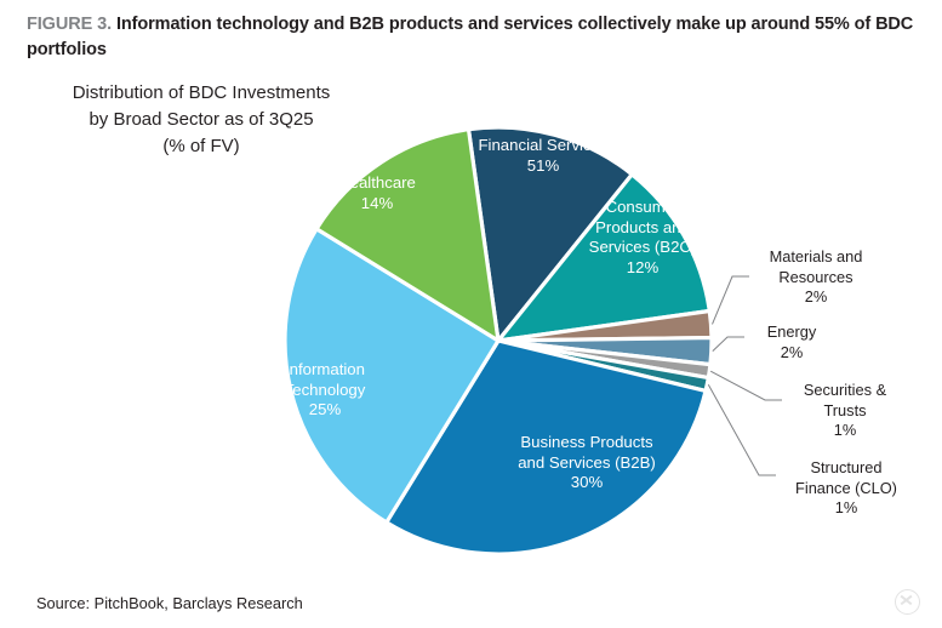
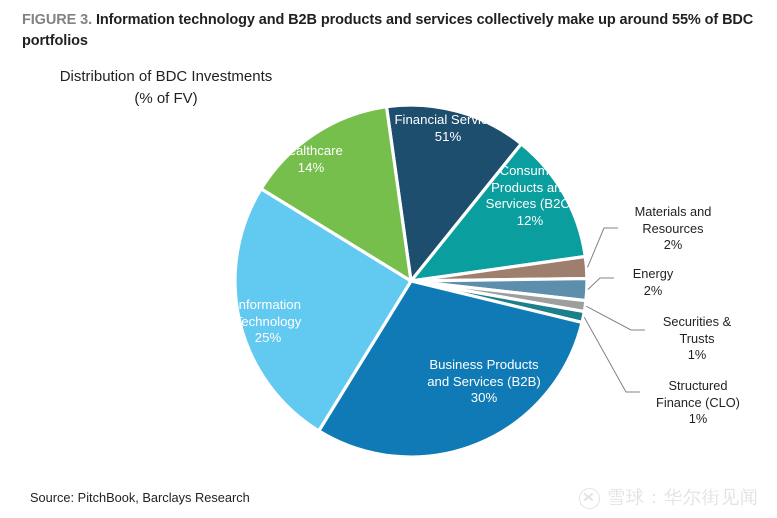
  FIGURE 3. Information technology and B2B products and services collectively make up around 55% of BDC portfolios
  Distribution of BDC Investments
- by Broad Sector as of 3Q25
  (% of FV)
  Financial Services
  51%
  Consumer
  Products and
  Services (B2C)
  12%
  Business Products
  and Services (B2B)
  30%
  Information
  Technology
  25%
  Healthcare
  14%
  Materials and
  Resources
  2%
  Energy
  2%
  Securities &
  Trusts
  1%
  Structured
  Finance (CLO)
  1%
  Source: PitchBook, Barclays Research
+ 雪球：华尔街见闻
